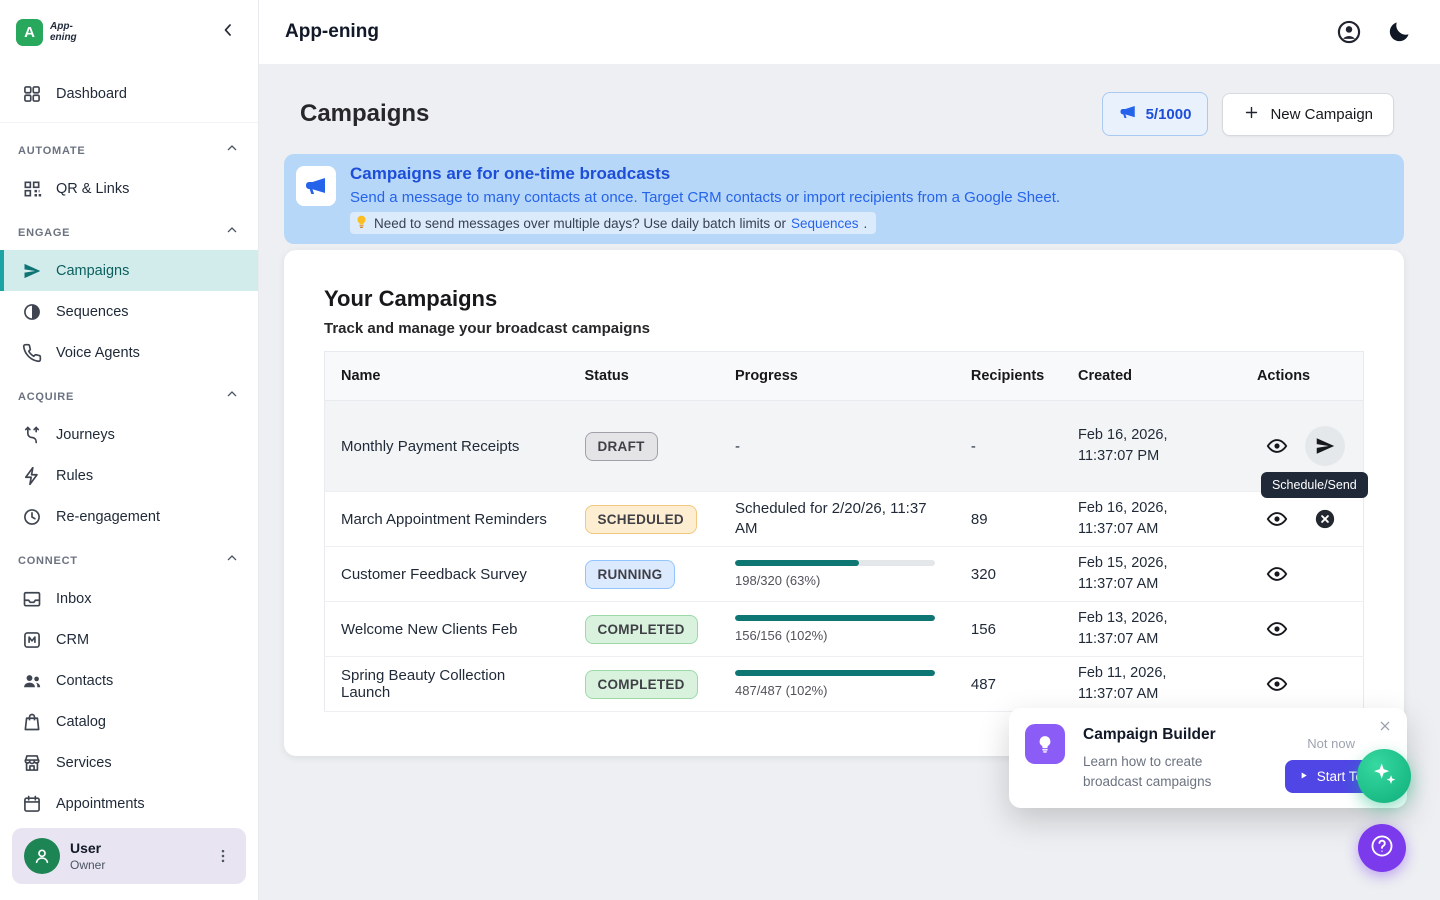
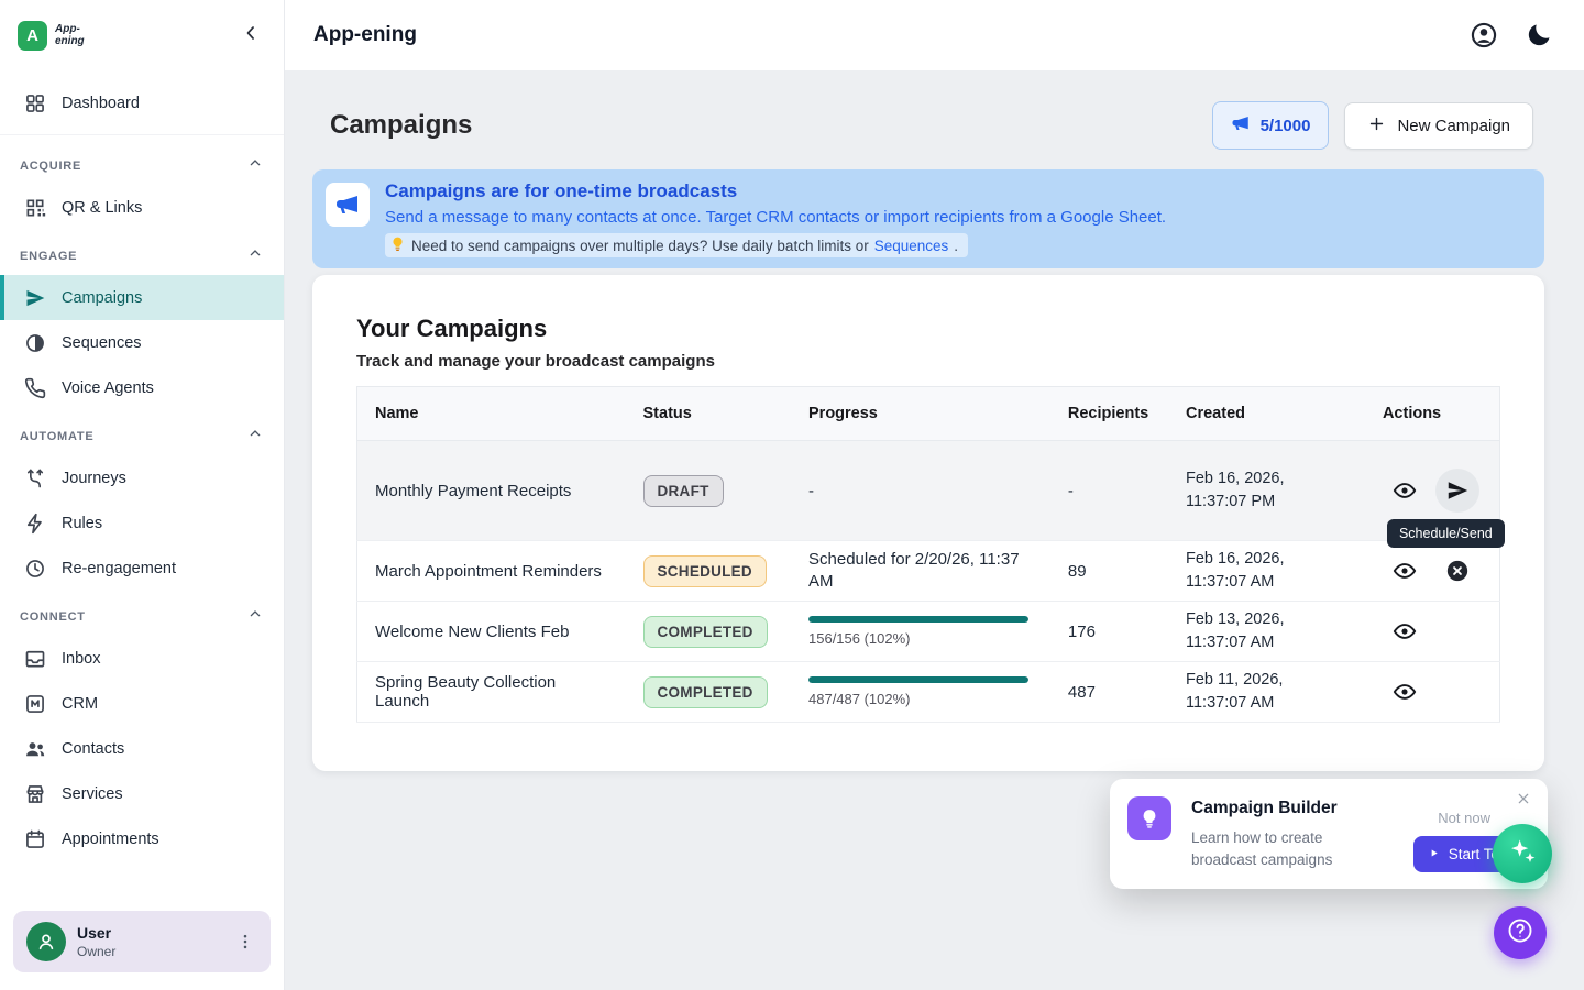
  A
  App-ening
  Dashboard
- AUTOMATE
+ ACQUIRE
  QR & Links
  ENGAGE
  Campaigns
  Sequences
  Voice Agents
- ACQUIRE
+ AUTOMATE
  Journeys
  Rules
  Re-engagement
  CONNECT
  Inbox
  CRM
  Contacts
- Catalog
  Services
  Appointments
  User
  Owner
  App-ening
  Campaigns
  5/1000
  New Campaign
  Campaigns are for one-time broadcasts
  Send a message to many contacts at once. Target CRM contacts or import recipients from a Google Sheet.
- Need to send messages over multiple days? Use daily batch limits or
+ Need to send campaigns over multiple days? Use daily batch limits or
  Sequences
  .
  Your Campaigns
  Track and manage your broadcast campaigns
  Name	Status	Progress	Recipients	Created	Actions
  Monthly Payment Receipts	DRAFT	-	-	Feb 16, 2026,11:37:07 PM	Schedule/Send
  March Appointment Reminders	SCHEDULED	Scheduled for 2/20/26, 11:37 AM	89	Feb 16, 2026,11:37:07 AM
- Customer Feedback Survey	RUNNING	198/320 (63%)	320	Feb 15, 2026,11:37:07 AM
- Welcome New Clients Feb	COMPLETED	156/156 (102%)	156	Feb 13, 2026,11:37:07 AM
+ Welcome New Clients Feb	COMPLETED	156/156 (102%)	176	Feb 13, 2026,11:37:07 AM
  Spring Beauty Collection Launch	COMPLETED	487/487 (102%)	487	Feb 11, 2026,11:37:07 AM
  Campaign Builder
  Learn how to create broadcast campaigns
  Not now
